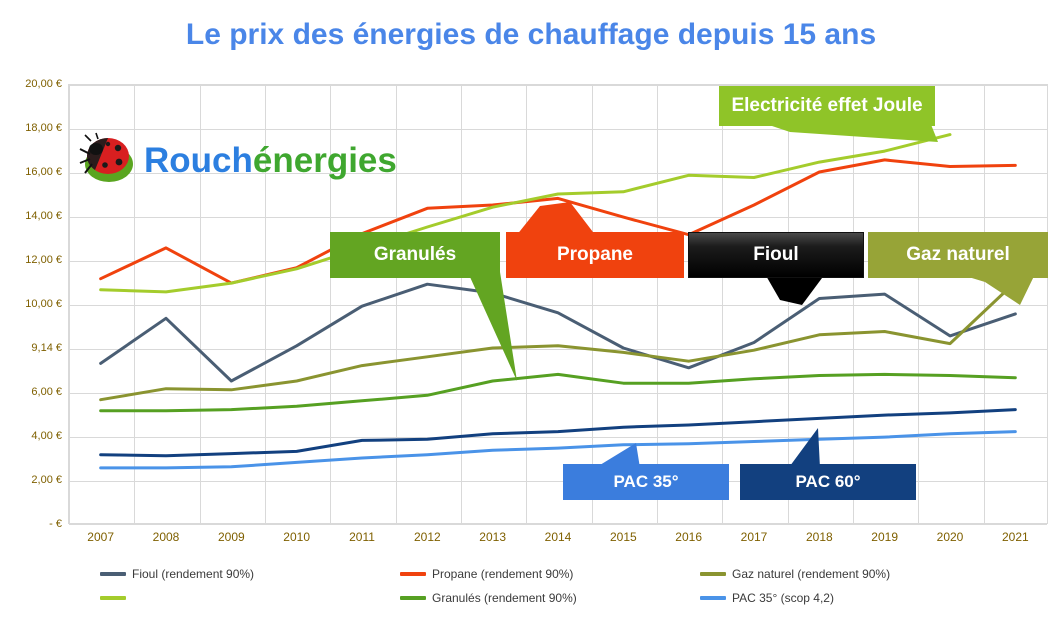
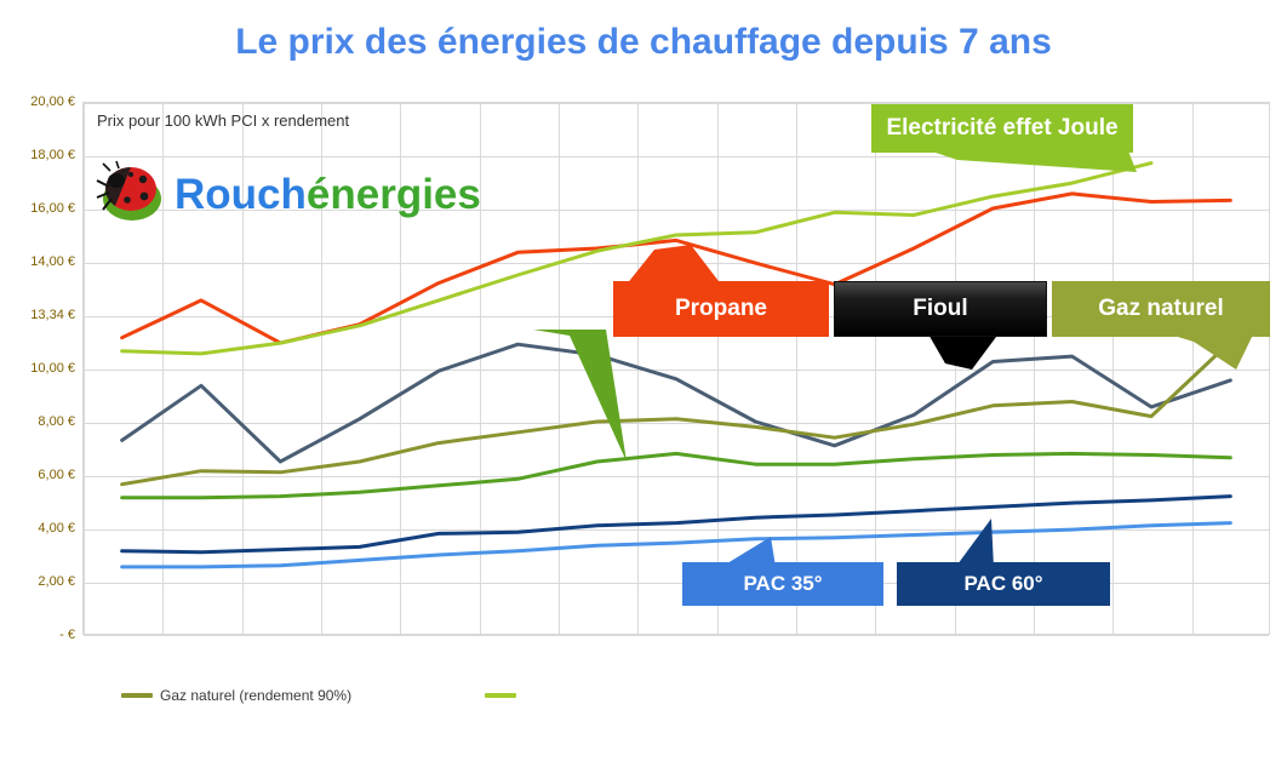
- Le prix des énergies de chauffage depuis 15 ans
+ Le prix des énergies de chauffage depuis 7 ans
  - €
  2,00 €
  4,00 €
  6,00 €
- 9,14 €
+ 8,00 €
  10,00 €
- 12,00 €
+ 13,34 €
  14,00 €
  16,00 €
  18,00 €
  20,00 €
+ Prix pour 100 kWh PCI x rendement
  Rouchénergies
- Granulés
  Propane
  Fioul
  Gaz naturel
  Electricité effet Joule
  PAC 35°
  PAC 60°
- 2007
- 2008
- 2009
- 2010
- 2011
- 2012
- 2013
- 2014
- 2015
- 2016
- 2017
- 2018
- 2019
- 2020
- 2021
- Fioul (rendement 90%)
- Propane (rendement 90%)
  Gaz naturel (rendement 90%)
- Granulés (rendement 90%)
- PAC 35° (scop 4,2)
